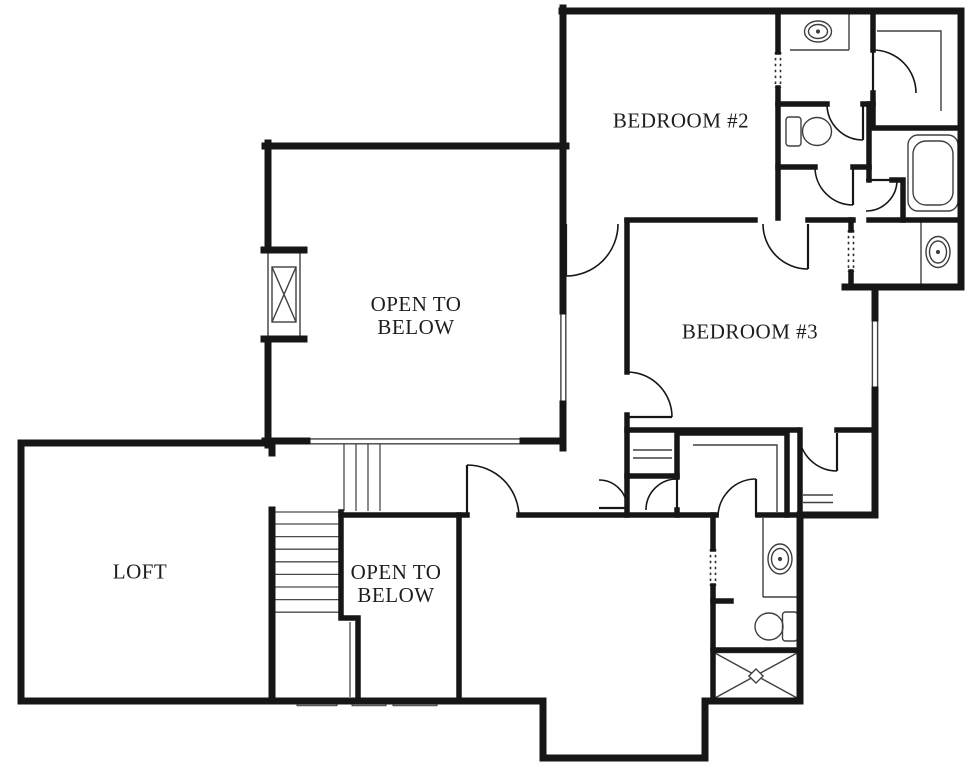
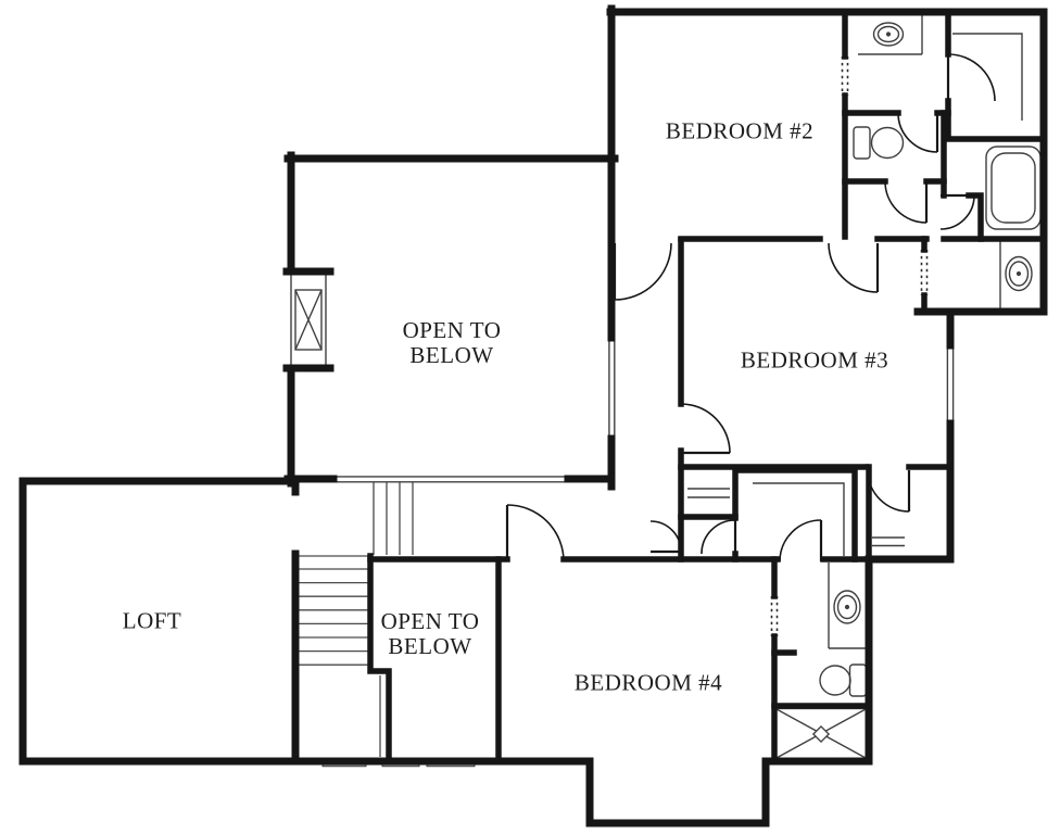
  BEDROOM #2
  BEDROOM #3
+ BEDROOM #4
  OPEN TO
  BELOW
  OPEN TO
  BELOW
  LOFT
